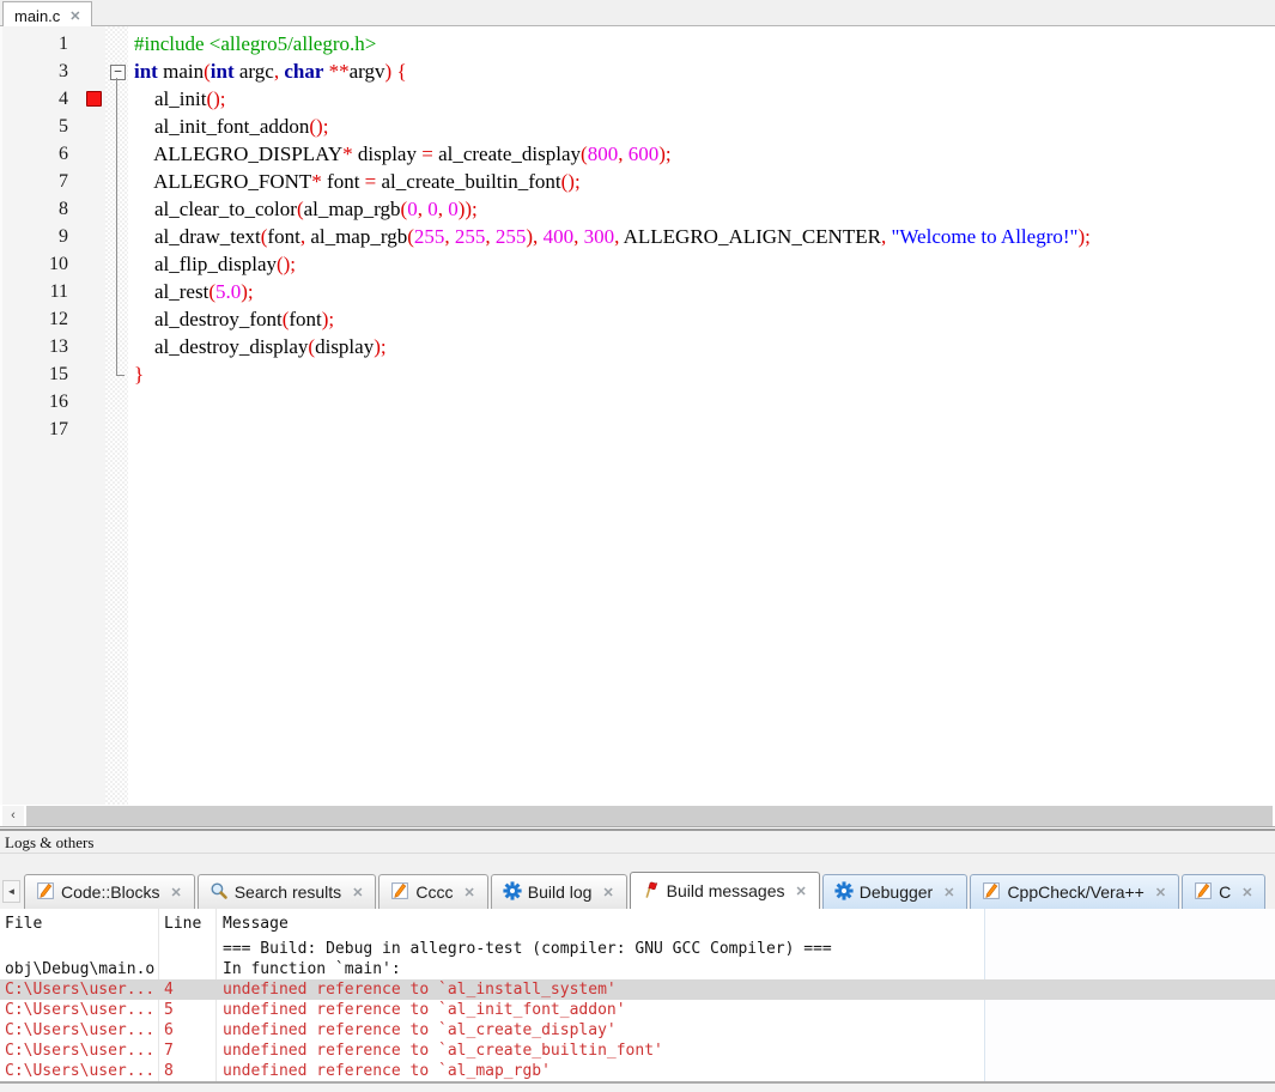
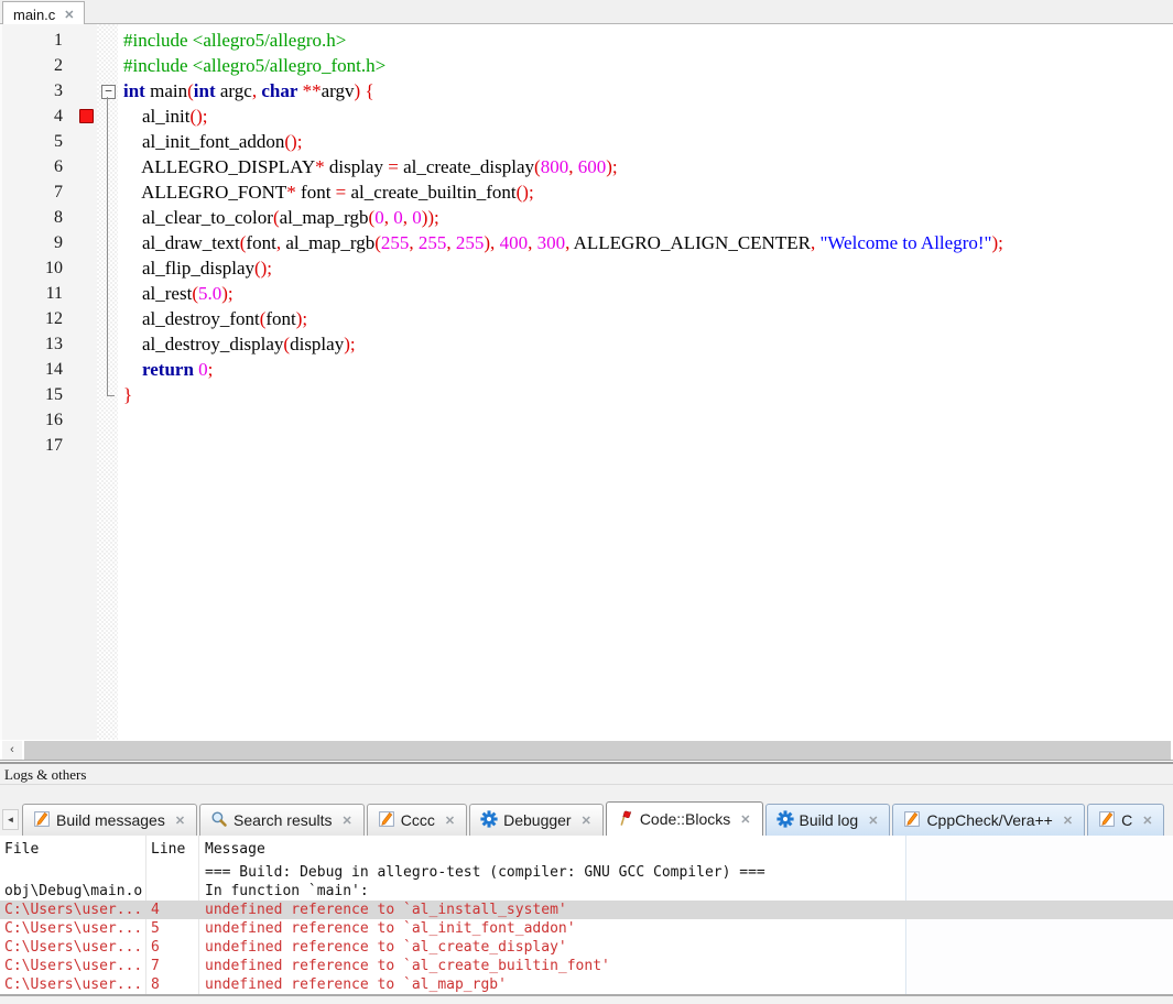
  main.c
  ✕
  1
  #include <allegro5/allegro.h>
+ 2
+ #include <allegro5/allegro_font.h>
  3
  int main(int argc, char **argv) {
  4
  al_init();
  5
  al_init_font_addon();
  6
  ALLEGRO_DISPLAY* display = al_create_display(800, 600);
  7
  ALLEGRO_FONT* font = al_create_builtin_font();
  8
  al_clear_to_color(al_map_rgb(0, 0, 0));
  9
  al_draw_text(font, al_map_rgb(255, 255, 255), 400, 300, ALLEGRO_ALIGN_CENTER, "Welcome to Allegro!");
  10
  al_flip_display();
  11
  al_rest(5.0);
  12
  al_destroy_font(font);
  13
  al_destroy_display(display);
+ 14
+ return 0;
  15
  }
  16
  17
  ‹
  Logs & others
  ◄
- Code::Blocks
+ Build messages
  ✕
  Search results
  ✕
  Cccc
  ✕
- Build log
+ Debugger
  ✕
- Build messages
+ Code::Blocks
  ✕
- Debugger
+ Build log
  ✕
  CppCheck/Vera++
  ✕
  C
  ✕
  File
  Line
  Message
  === Build: Debug in allegro-test (compiler: GNU GCC Compiler) ===
  obj\Debug\main.o
  In function `main':
  C:\Users\user...
  4
  undefined reference to `al_install_system'
  C:\Users\user...
  5
  undefined reference to `al_init_font_addon'
  C:\Users\user...
  6
  undefined reference to `al_create_display'
  C:\Users\user...
  7
  undefined reference to `al_create_builtin_font'
  C:\Users\user...
  8
  undefined reference to `al_map_rgb'
